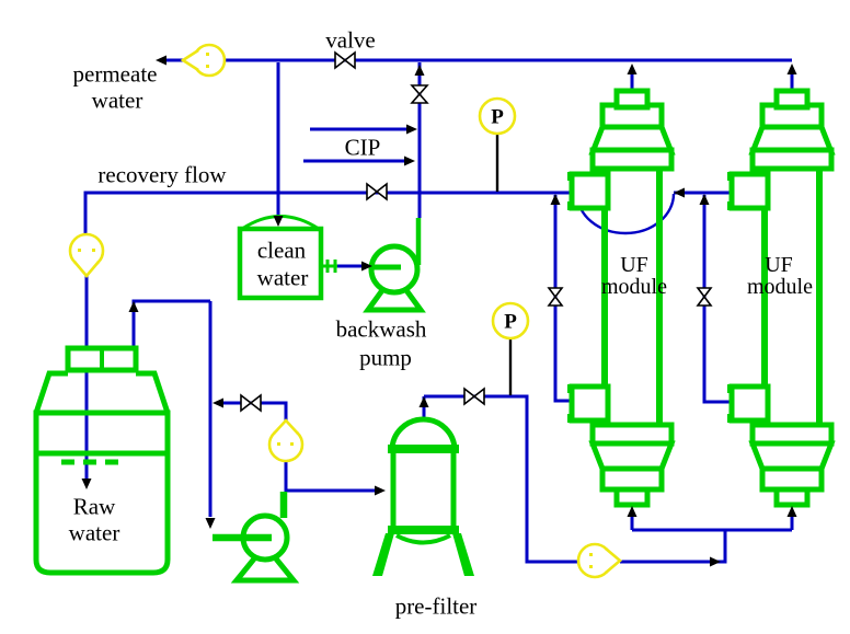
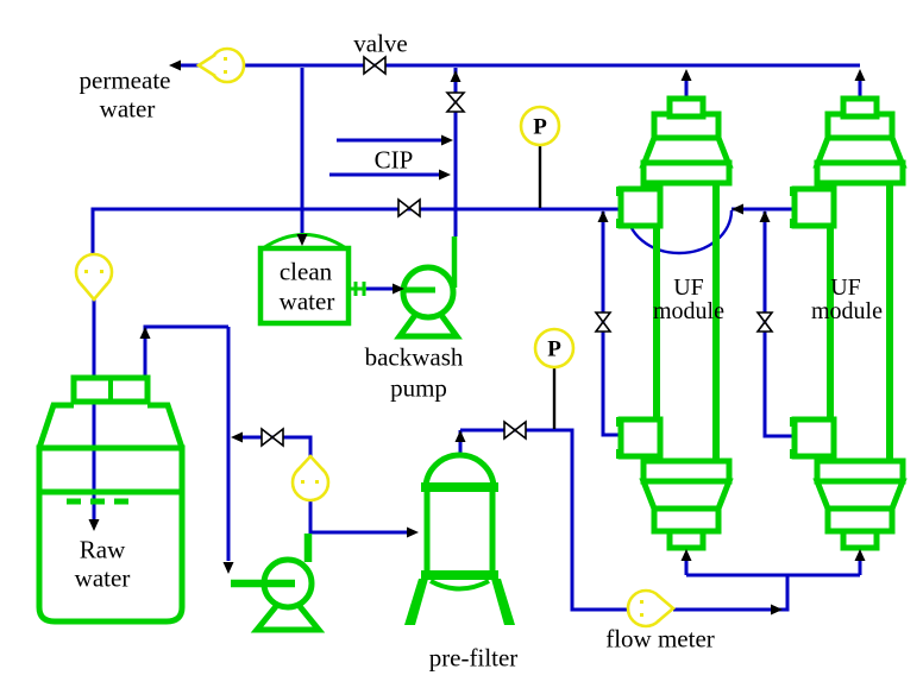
  permeate
  water
  valve
  CIP
- recovery flow
  clean
  water
  backwash
  pump
  Raw
  water
  pre-filter
+ flow meter
  UF
  module
  UF
  module
  P
  P
